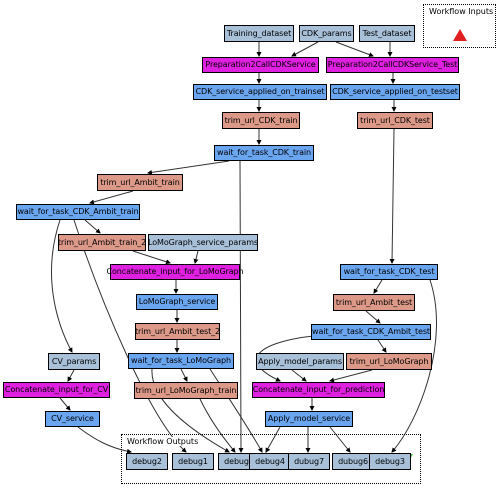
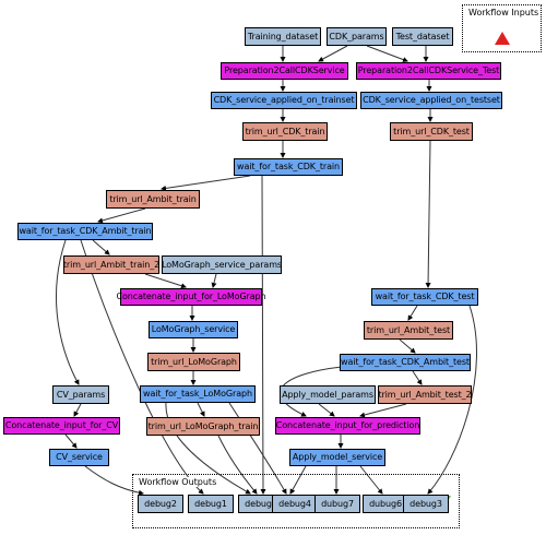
  Workflow Inputs
  Workflow Outputs
  Training_dataset
  CDK_params
  Test_dataset
  Preparation2CallCDKService
  Preparation2CallCDKService_Test
  CDK_service_applied_on_trainset
  CDK_service_applied_on_testset
  trim_url_CDK_train
  trim_url_CDK_test
  wait_for_task_CDK_train
  trim_url_Ambit_train
  wait_for_task_CDK_Ambit_train
  trim_url_Ambit_train_2
  LoMoGraph_service_params
  Concatenate_input_for_LoMoGraph
  wait_for_task_CDK_test
  LoMoGraph_service
  trim_url_Ambit_test
- trim_url_Ambit_test_2
+ trim_url_LoMoGraph
  wait_for_task_CDK_Ambit_test
  CV_params
  wait_for_task_LoMoGraph
  Apply_model_params
- trim_url_LoMoGraph
+ trim_url_Ambit_test_2
  Concatenate_input_for_CV
  trim_url_LoMoGraph_train
  Concatenate_input_for_prediction
  CV_service
  Apply_model_service
  debug2
  debug1
  debug
  debug4
  dubug7
  dubug6
  debug3
